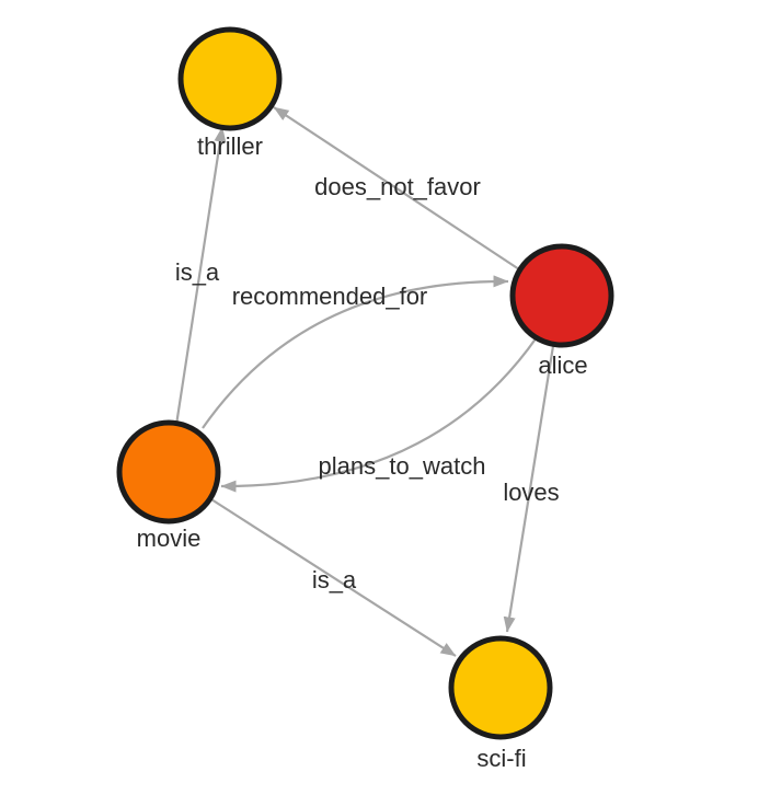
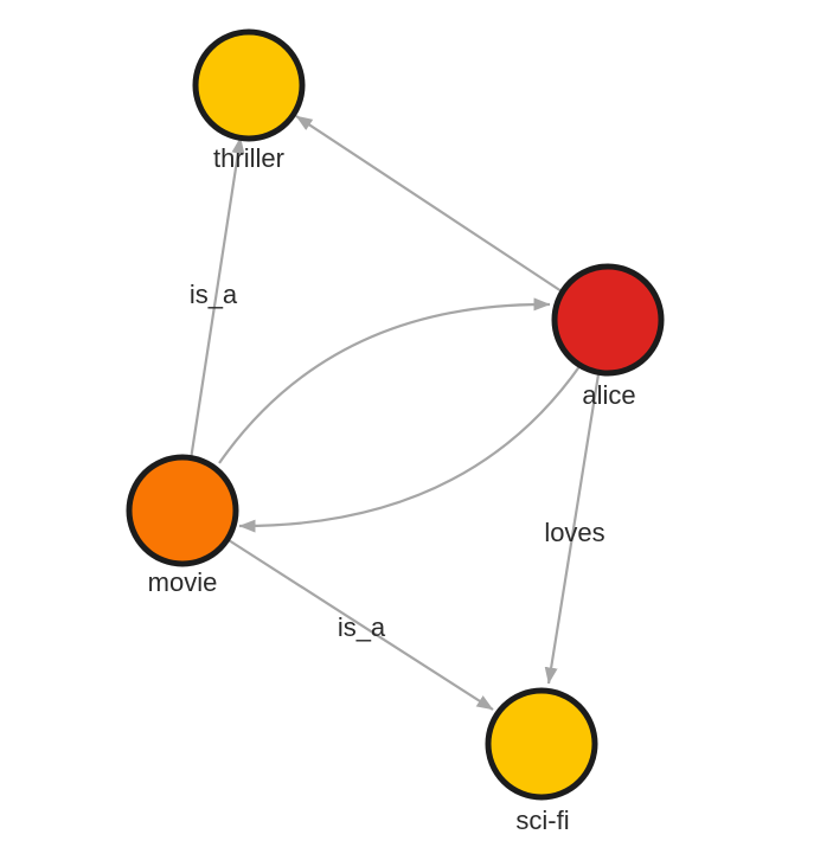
  is_a
- does_not_favor
- recommended_for
- plans_to_watch
  loves
  is_a
  thriller
  alice
  movie
  sci-fi
